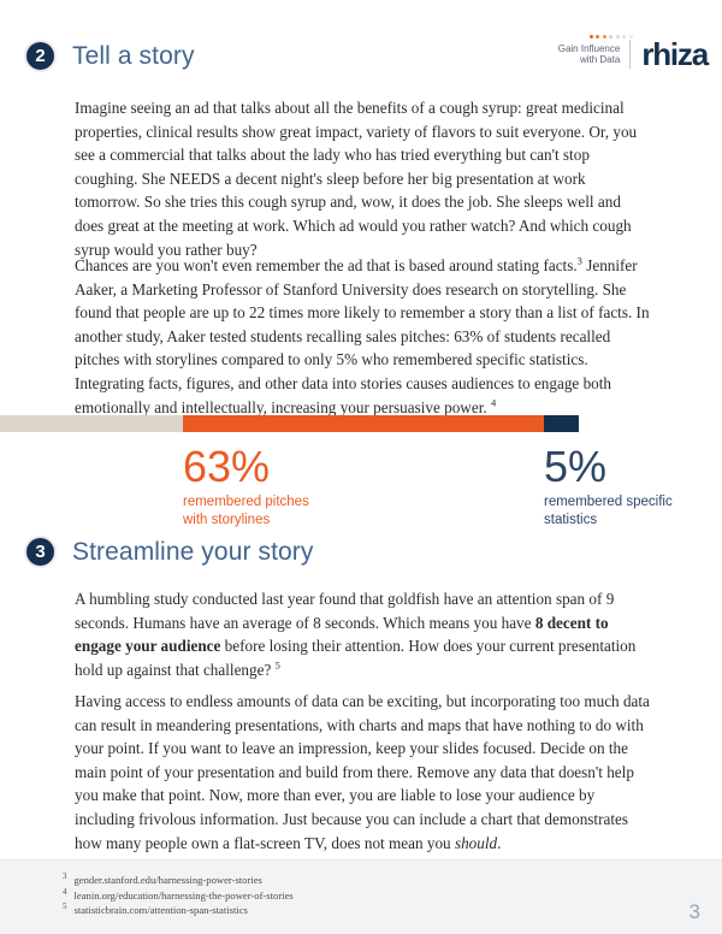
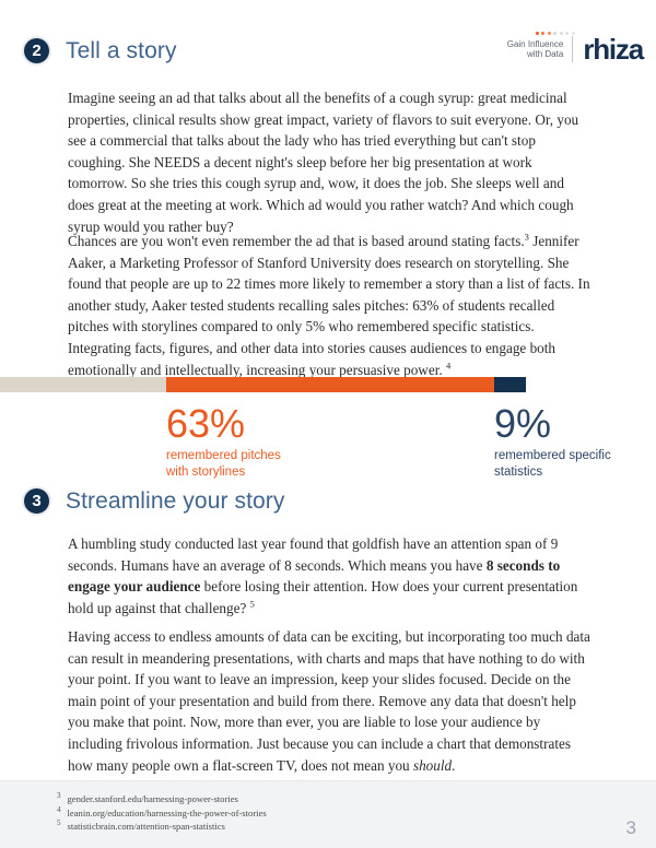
  Gain Influence
  with Data
  rhiza
  2
  Tell a story
  Imagine seeing an ad that talks about all the benefits of a cough syrup: great medicinal properties, clinical results show great impact, variety of flavors to suit everyone. Or, you see a commercial that talks about the lady who has tried everything but can't stop coughing. She NEEDS a decent night's sleep before her big presentation at work tomorrow. So she tries this cough syrup and, wow, it does the job. She sleeps well and does great at the meeting at work. Which ad would you rather watch? And which cough syrup would you rather buy?
  Chances are you won't even remember the ad that is based around stating facts.3 Jennifer Aaker, a Marketing Professor of Stanford University does research on storytelling. She found that people are up to 22 times more likely to remember a story than a list of facts. In another study, Aaker tested students recalling sales pitches: 63% of students recalled pitches with storylines compared to only 5% who remembered specific statistics. Integrating facts, figures, and other data into stories causes audiences to engage both emotionally and intellectually, increasing your persuasive power. 4
  63%
  remembered pitches
  with storylines
- 5%
+ 9%
  remembered specific
  statistics
  3
  Streamline your story
- A humbling study conducted last year found that goldfish have an attention span of 9 seconds. Humans have an average of 8 seconds. Which means you have 8 decent to engage your audience before losing their attention. How does your current presentation hold up against that challenge? 5
+ A humbling study conducted last year found that goldfish have an attention span of 9 seconds. Humans have an average of 8 seconds. Which means you have 8 seconds to engage your audience before losing their attention. How does your current presentation hold up against that challenge? 5
  Having access to endless amounts of data can be exciting, but incorporating too much data can result in meandering presentations, with charts and maps that have nothing to do with your point. If you want to leave an impression, keep your slides focused. Decide on the main point of your presentation and build from there. Remove any data that doesn't help you make that point. Now, more than ever, you are liable to lose your audience by including frivolous information. Just because you can include a chart that demonstrates how many people own a flat-screen TV, does not mean you should.
  3 gender.stanford.edu/harnessing-power-stories
  4 leanin.org/education/harnessing-the-power-of-stories
  5 statisticbrain.com/attention-span-statistics
  3
